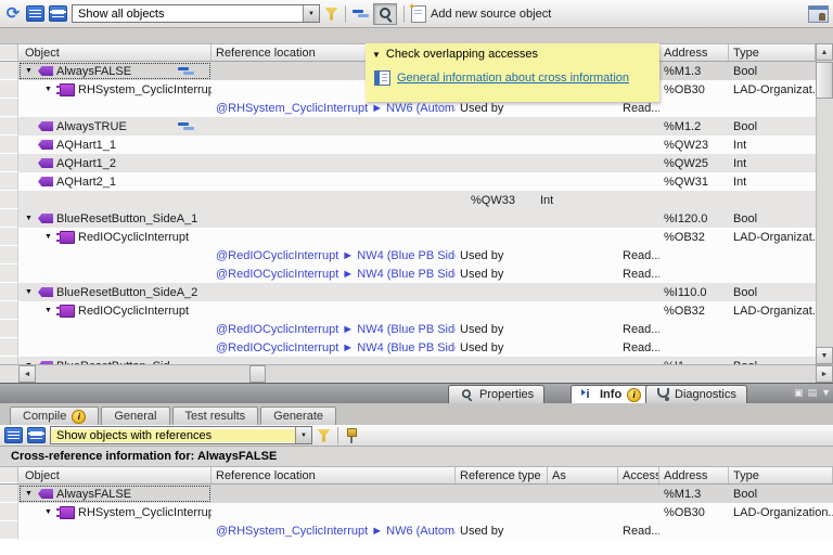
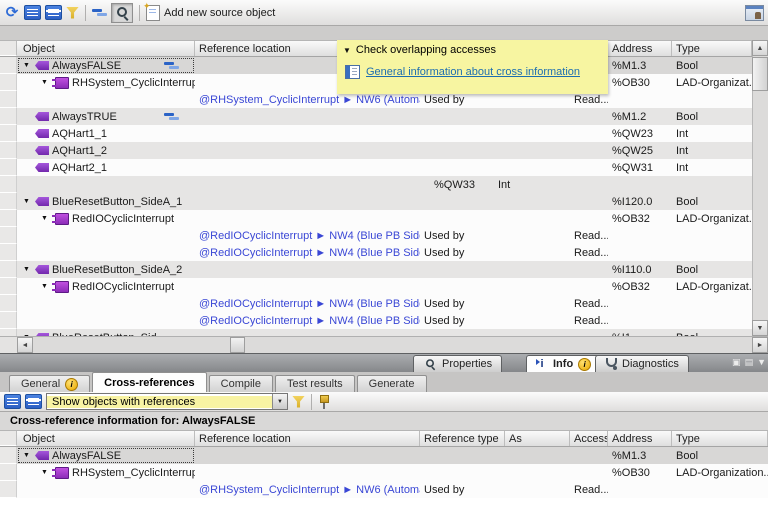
  ⟳
- Show all objects
  Add new source object
  Object
  Reference location
  Address
  Type
  AlwaysFALSE
  %M1.3
  Bool
  RHSystem_CyclicInterrup
  %OB30
  LAD-Organizat.
  @RHSystem_CyclicInterrupt ► NW6 (Autom
  Used by
  Read...
  AlwaysTRUE
  %M1.2
  Bool
  AQHart1_1
  %QW23
  Int
  AQHart1_2
  %QW25
  Int
  AQHart2_1
  %QW31
  Int
  %QW33
  Int
  BlueResetButton_SideA_1
  %I120.0
  Bool
  RedIOCyclicInterrupt
  %OB32
  LAD-Organizat.
  @RedIOCyclicInterrupt ► NW4 (Blue PB Sid
  Used by
  Read...
  @RedIOCyclicInterrupt ► NW4 (Blue PB Sid
  Used by
  Read...
  BlueResetButton_SideA_2
  %I110.0
  Bool
  RedIOCyclicInterrupt
  %OB32
  LAD-Organizat.
  @RedIOCyclicInterrupt ► NW4 (Blue PB Sid
  Used by
  Read...
  @RedIOCyclicInterrupt ► NW4 (Blue PB Sid
  Used by
  Read...
  ▼
  Check overlapping accesses
  General information about cross information
  Properties
  Info
  Diagnostics
  ▣
  ▤
  ▼
- Compile
+ General
+ Cross-references
- General
+ Compile
  Test results
  Generate
  Show objects with references
  Cross-reference information for: AlwaysFALSE
  Object
  Reference location
  Reference type
  As
  Access
  Address
  Type
  AlwaysFALSE
  %M1.3
  Bool
  RHSystem_CyclicInterrup
  %OB30
  LAD-Organization.
  @RHSystem_CyclicInterrupt ► NW6 (Autom
  Used by
  Read...
